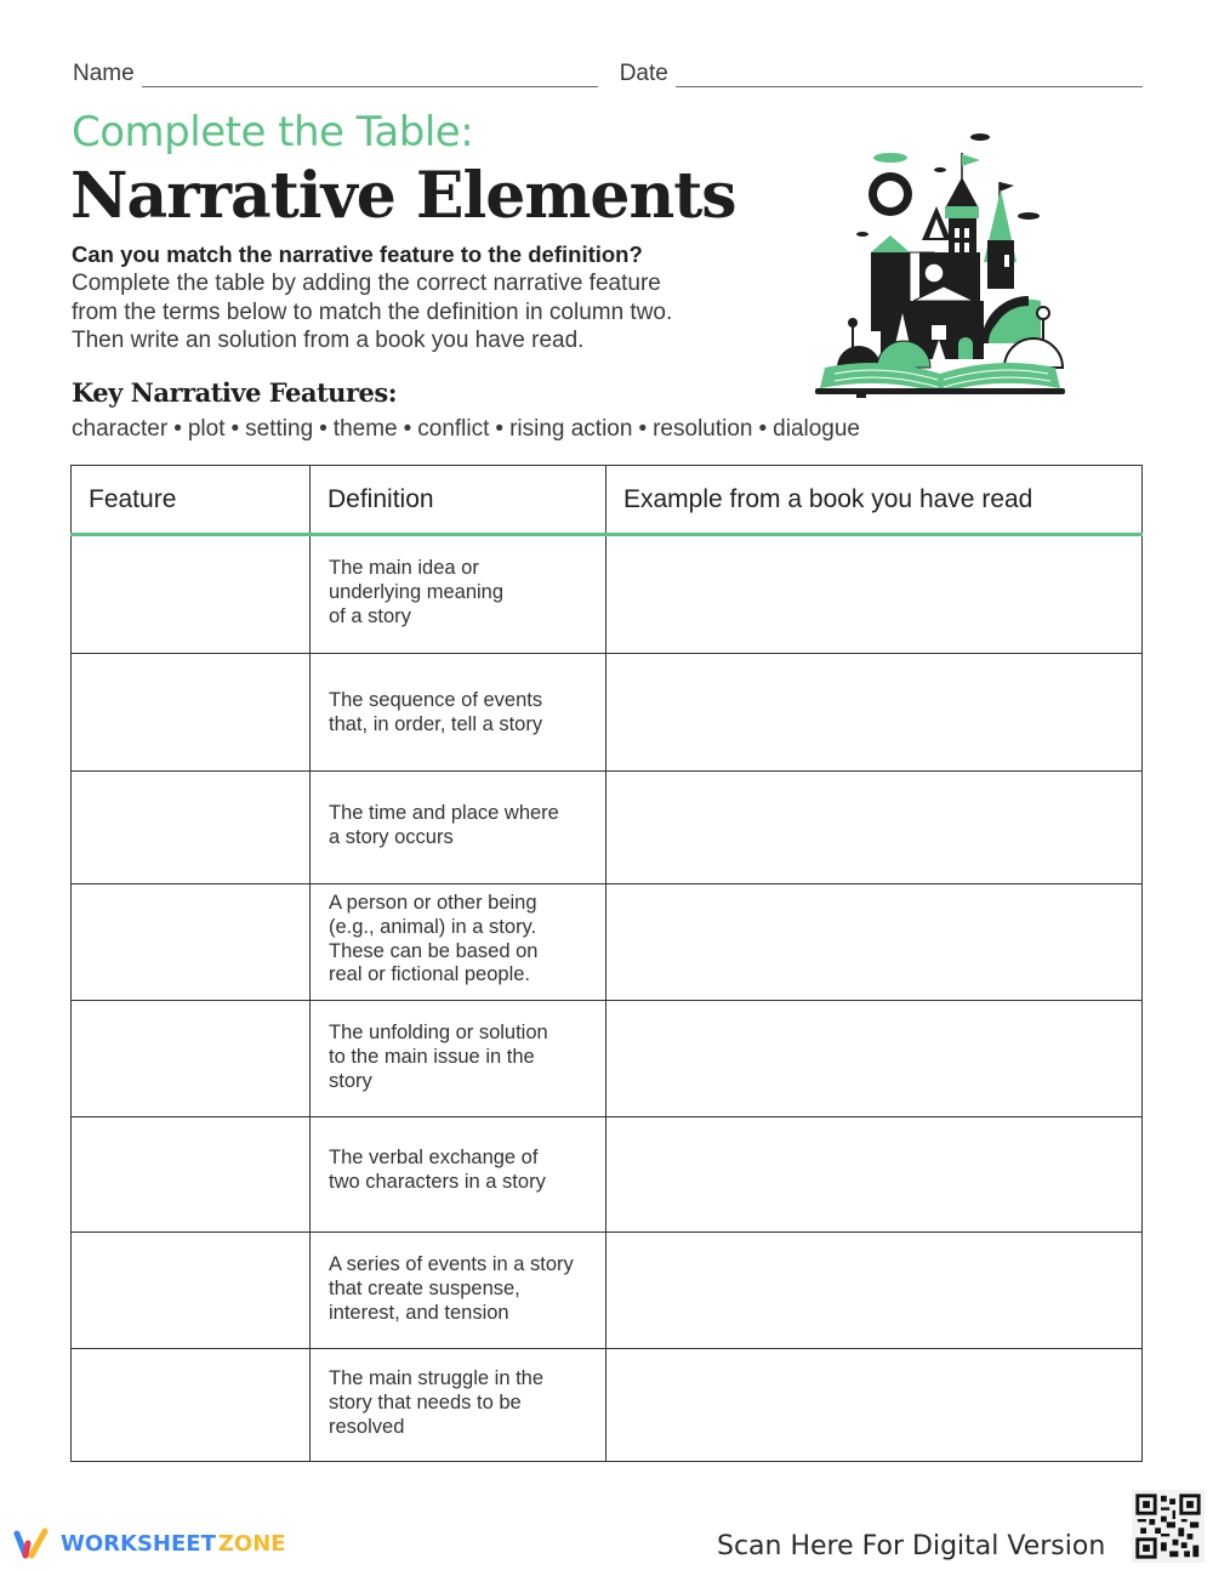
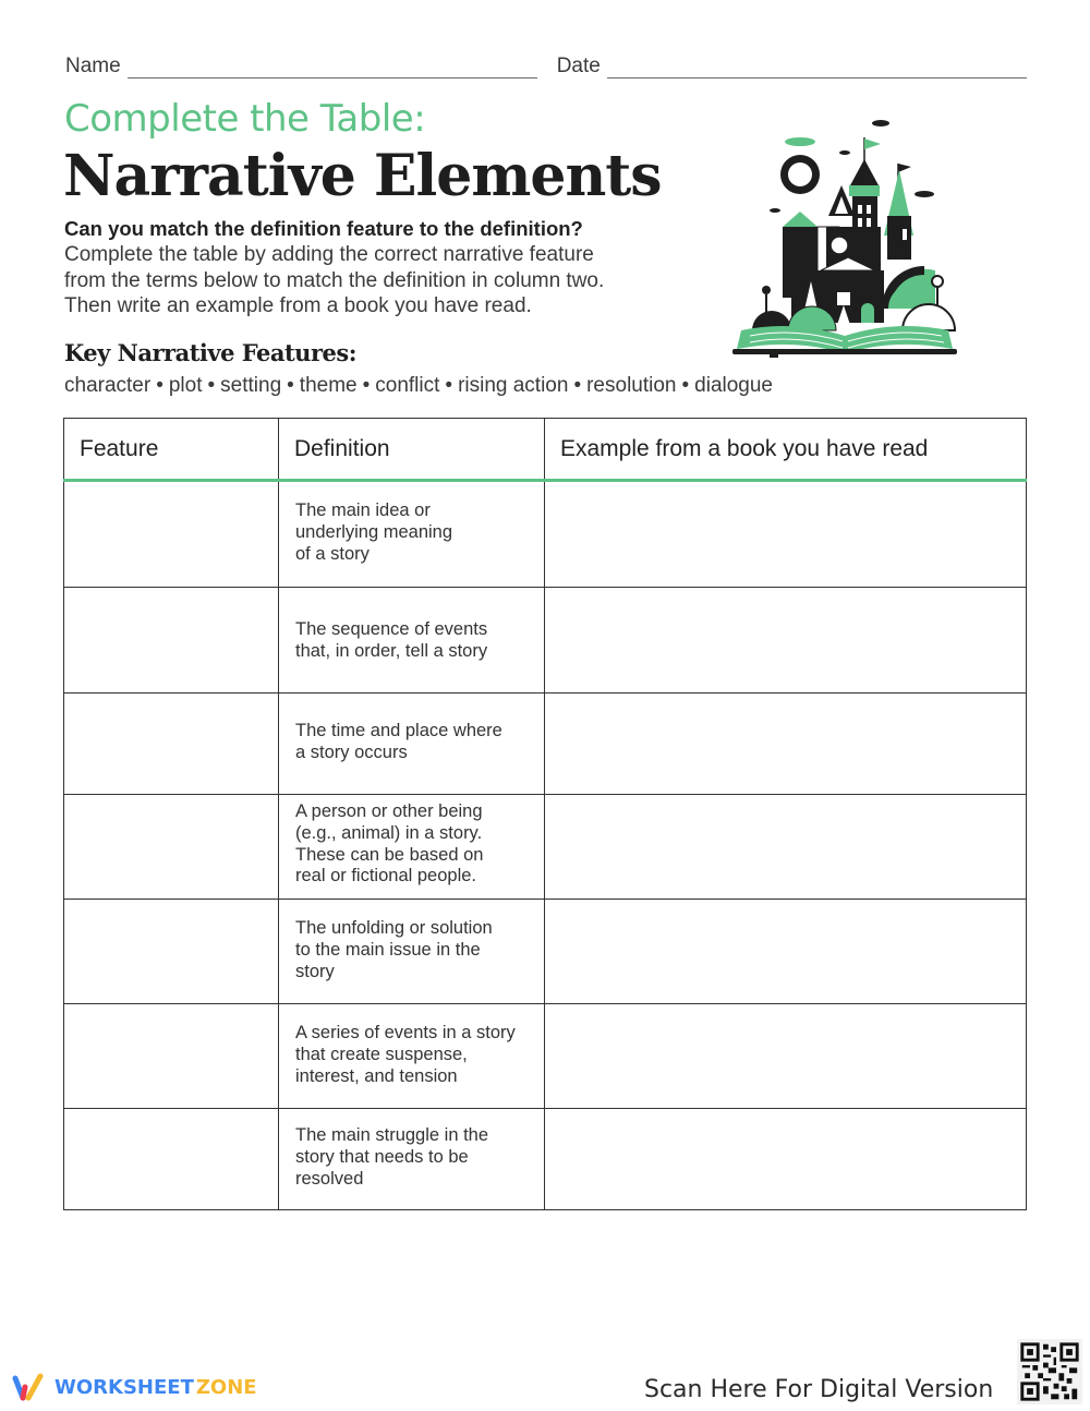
  Name
  Date
  Complete the Table:
  Narrative Elements
- Can you match the narrative feature to the definition?
+ Can you match the definition feature to the definition?
  Complete the table by adding the correct narrative feature
  from the terms below to match the definition in column two.
- Then write an solution from a book you have read.
+ Then write an example from a book you have read.
  Key Narrative Features:
  character
  •
  plot
  •
  setting
  •
  theme
  •
  conflict
  •
  rising action
  •
  resolution
  •
  dialogue
  Feature	Definition	Example from a book you have read
  	The main idea or underlying meaning of a story
  	The sequence of events that, in order, tell a story
  	The time and place where a story occurs
  	A person or other being (e.g., animal) in a story. These can be based on real or fictional people.
  	The unfolding or solution to the main issue in the story
- 	The verbal exchange of two characters in a story
  	A series of events in a story that create suspense, interest, and tension
  	The main struggle in the story that needs to be resolved
  WORKSHEET
  ZONE
  Scan Here For Digital Version
